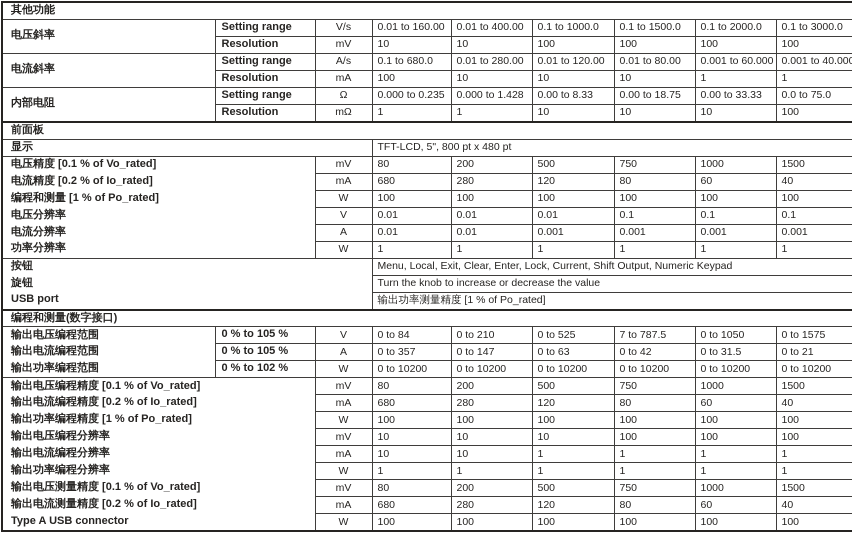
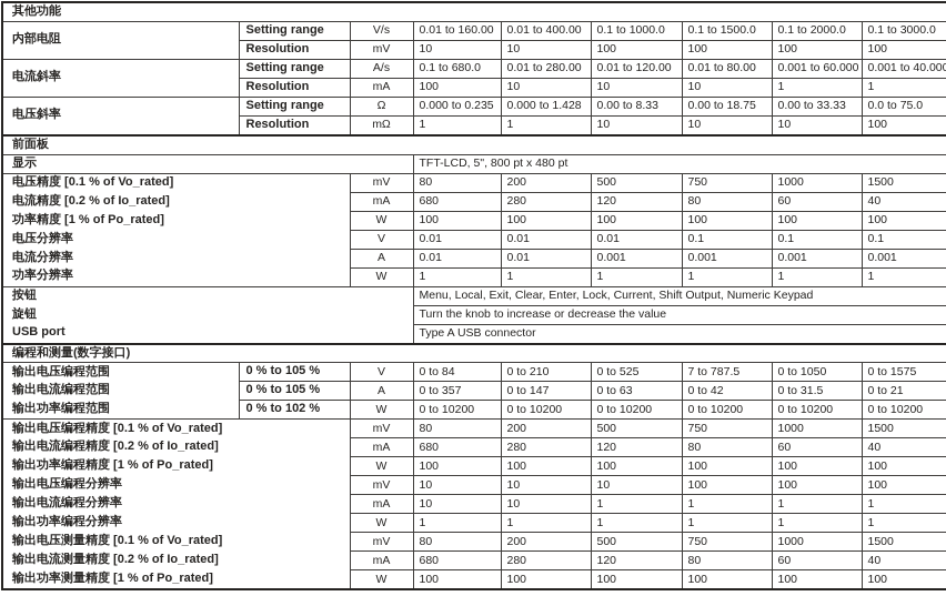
  其他功能
- 电压斜率	Setting range	V/s	0.01 to 160.00	0.01 to 400.00	0.1 to 1000.0	0.1 to 1500.0	0.1 to 2000.0	0.1 to 3000.0
+ 内部电阻	Setting range	V/s	0.01 to 160.00	0.01 to 400.00	0.1 to 1000.0	0.1 to 1500.0	0.1 to 2000.0	0.1 to 3000.0
  Resolution	mV	10	10	100	100	100	100
  电流斜率	Setting range	A/s	0.1 to 680.0	0.01 to 280.00	0.01 to 120.00	0.01 to 80.00	0.001 to 60.000	0.001 to 40.00
  Resolution	mA	100	10	10	10	1	1
- 内部电阻	Setting range	Ω	0.000 to 0.235	0.000 to 1.428	0.00 to 8.33	0.00 to 18.75	0.00 to 33.33	0.0 to 75.0
+ 电压斜率	Setting range	Ω	0.000 to 0.235	0.000 to 1.428	0.00 to 8.33	0.00 to 18.75	0.00 to 33.33	0.0 to 75.0
  Resolution	mΩ	1	1	10	10	10	100
  前面板
  显示	TFT-LCD, 5", 800 pt x 480 pt
  电压精度 [0.1 % of Vo_rated]	mV	80	200	500	750	1000	1500
  电流精度 [0.2 % of Io_rated]	mA	680	280	120	80	60	40
- 编程和测量 [1 % of Po_rated]	W	100	100	100	100	100	100
+ 功率精度 [1 % of Po_rated]	W	100	100	100	100	100	100
  电压分辨率	V	0.01	0.01	0.01	0.1	0.1	0.1
  电流分辨率	A	0.01	0.01	0.001	0.001	0.001	0.001
  功率分辨率	W	1	1	1	1	1	1
  按钮	Menu, Local, Exit, Clear, Enter, Lock, Current, Shift Output, Numeric Keypad
  旋钮	Turn the knob to increase or decrease the value
- USB port	输出功率测量精度 [1 % of Po_rated]
+ USB port	Type A USB connector
  编程和测量(数字接口)
  输出电压编程范围	0 % to 105 %	V	0 to 84	0 to 210	0 to 525	7 to 787.5	0 to 1050	0 to 1575
  输出电流编程范围	0 % to 105 %	A	0 to 357	0 to 147	0 to 63	0 to 42	0 to 31.5	0 to 21
  输出功率编程范围	0 % to 102 %	W	0 to 10200	0 to 10200	0 to 10200	0 to 10200	0 to 10200	0 to 10200
  输出电压编程精度 [0.1 % of Vo_rated]	mV	80	200	500	750	1000	1500
  输出电流编程精度 [0.2 % of Io_rated]	mA	680	280	120	80	60	40
  输出功率编程精度 [1 % of Po_rated]	W	100	100	100	100	100	100
  输出电压编程分辨率	mV	10	10	10	100	100	100
  输出电流编程分辨率	mA	10	10	1	1	1	1
  输出功率编程分辨率	W	1	1	1	1	1	1
  输出电压测量精度 [0.1 % of Vo_rated]	mV	80	200	500	750	1000	1500
  输出电流测量精度 [0.2 % of Io_rated]	mA	680	280	120	80	60	40
- Type A USB connector	W	100	100	100	100	100	100
+ 输出功率测量精度 [1 % of Po_rated]	W	100	100	100	100	100	100
